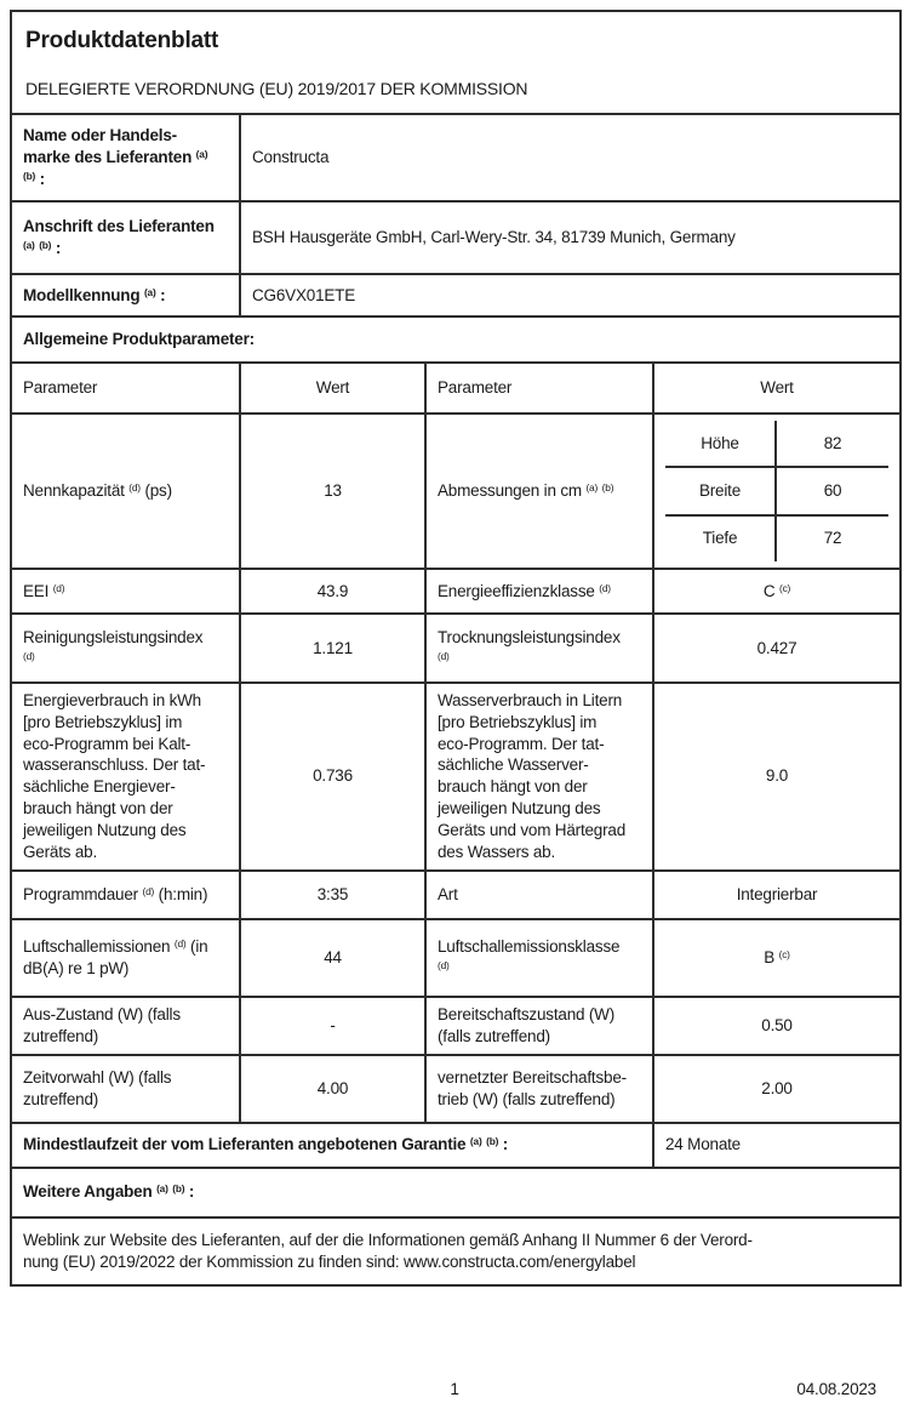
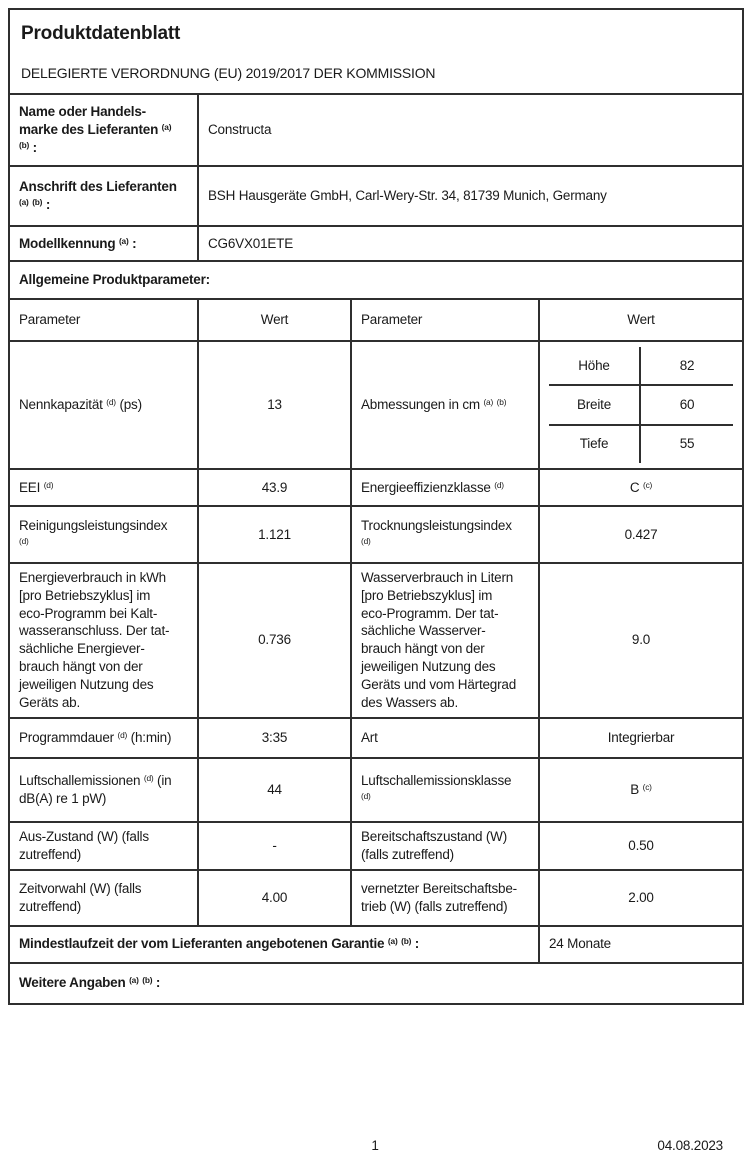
  Produktdatenblatt DELEGIERTE VERORDNUNG (EU) 2019/2017 DER KOMMISSION
  Name oder Handels-marke des Lieferanten (a)(b) :	Constructa
  Anschrift des Lieferanten(a) (b) :	BSH Hausgeräte GmbH, Carl-Wery-Str. 34, 81739 Munich, Germany
  Modellkennung (a) :	CG6VX01ETE
  Allgemeine Produktparameter:
  Parameter	Wert	Parameter	Wert
- Nennkapazität (d) (ps)	13	Abmessungen in cm (a) (b)	Höhe 82 Breite 60 Tiefe 72
+ Nennkapazität (d) (ps)	13	Abmessungen in cm (a) (b)	Höhe 82 Breite 60 Tiefe 55
  EEI (d)	43.9	Energieeffizienzklasse (d)	C (c)
  Reinigungsleistungsindex(d)	1.121	Trocknungsleistungsindex(d)	0.427
  Energieverbrauch in kWh[pro Betriebszyklus] imeco-Programm bei Kalt-wasseranschluss. Der tat-sächliche Energiever-brauch hängt von derjeweiligen Nutzung desGeräts ab.	0.736	Wasserverbrauch in Litern[pro Betriebszyklus] imeco-Programm. Der tat-sächliche Wasserver-brauch hängt von derjeweiligen Nutzung desGeräts und vom Härtegraddes Wassers ab.	9.0
  Programmdauer (d) (h:min)	3:35	Art	Integrierbar
  Luftschallemissionen (d) (indB(A) re 1 pW)	44	Luftschallemissionsklasse(d)	B (c)
  Aus-Zustand (W) (fallszutreffend)	-	Bereitschaftszustand (W)(falls zutreffend)	0.50
  Zeitvorwahl (W) (fallszutreffend)	4.00	vernetzter Bereitschaftsbe-trieb (W) (falls zutreffend)	2.00
  Mindestlaufzeit der vom Lieferanten angebotenen Garantie (a) (b) :	24 Monate
  Weitere Angaben (a) (b) :
- Weblink zur Website des Lieferanten, auf der die Informationen gemäß Anhang II Nummer 6 der Verord-nung (EU) 2019/2022 der Kommission zu finden sind: www.constructa.com/energylabel
  1
  04.08.2023
